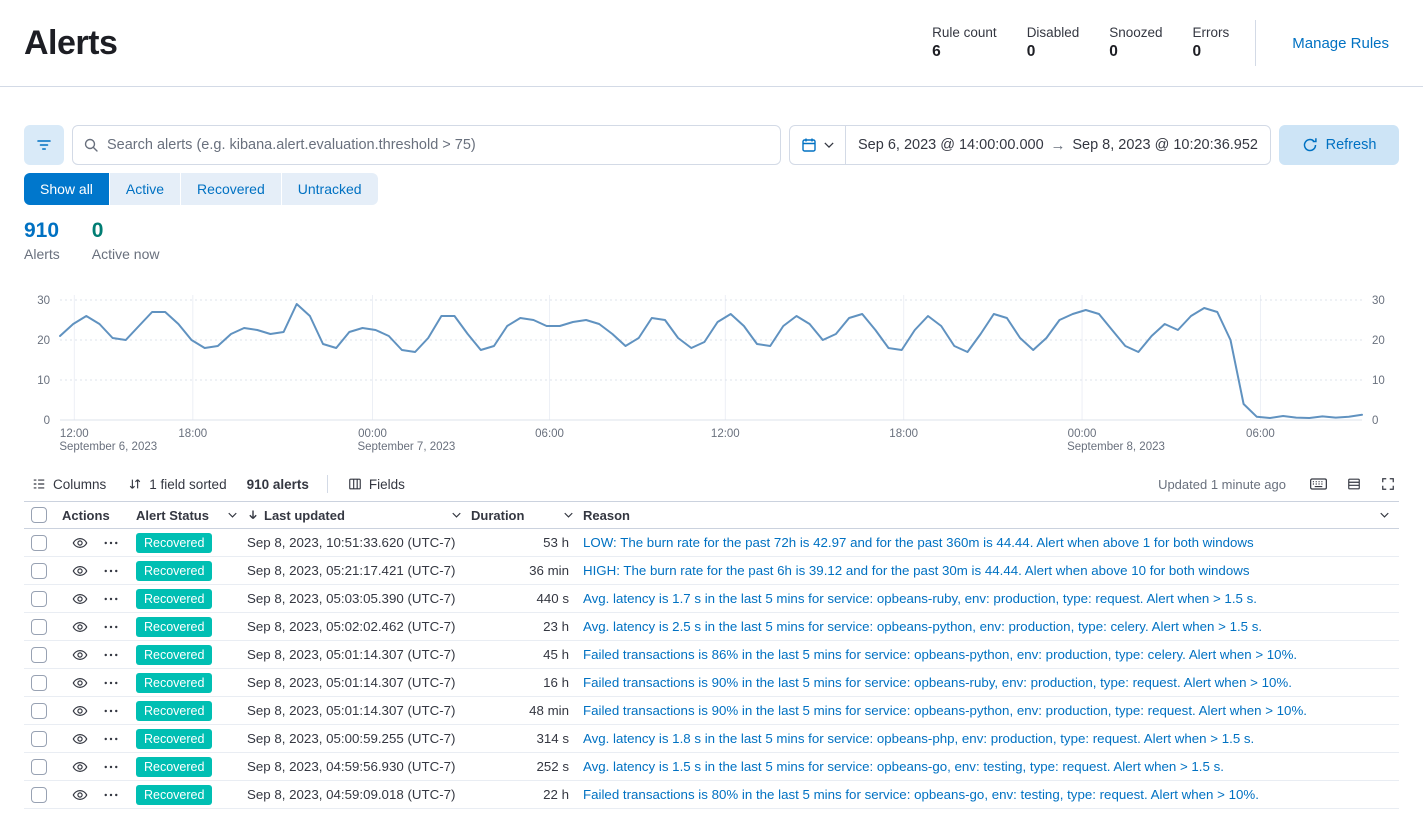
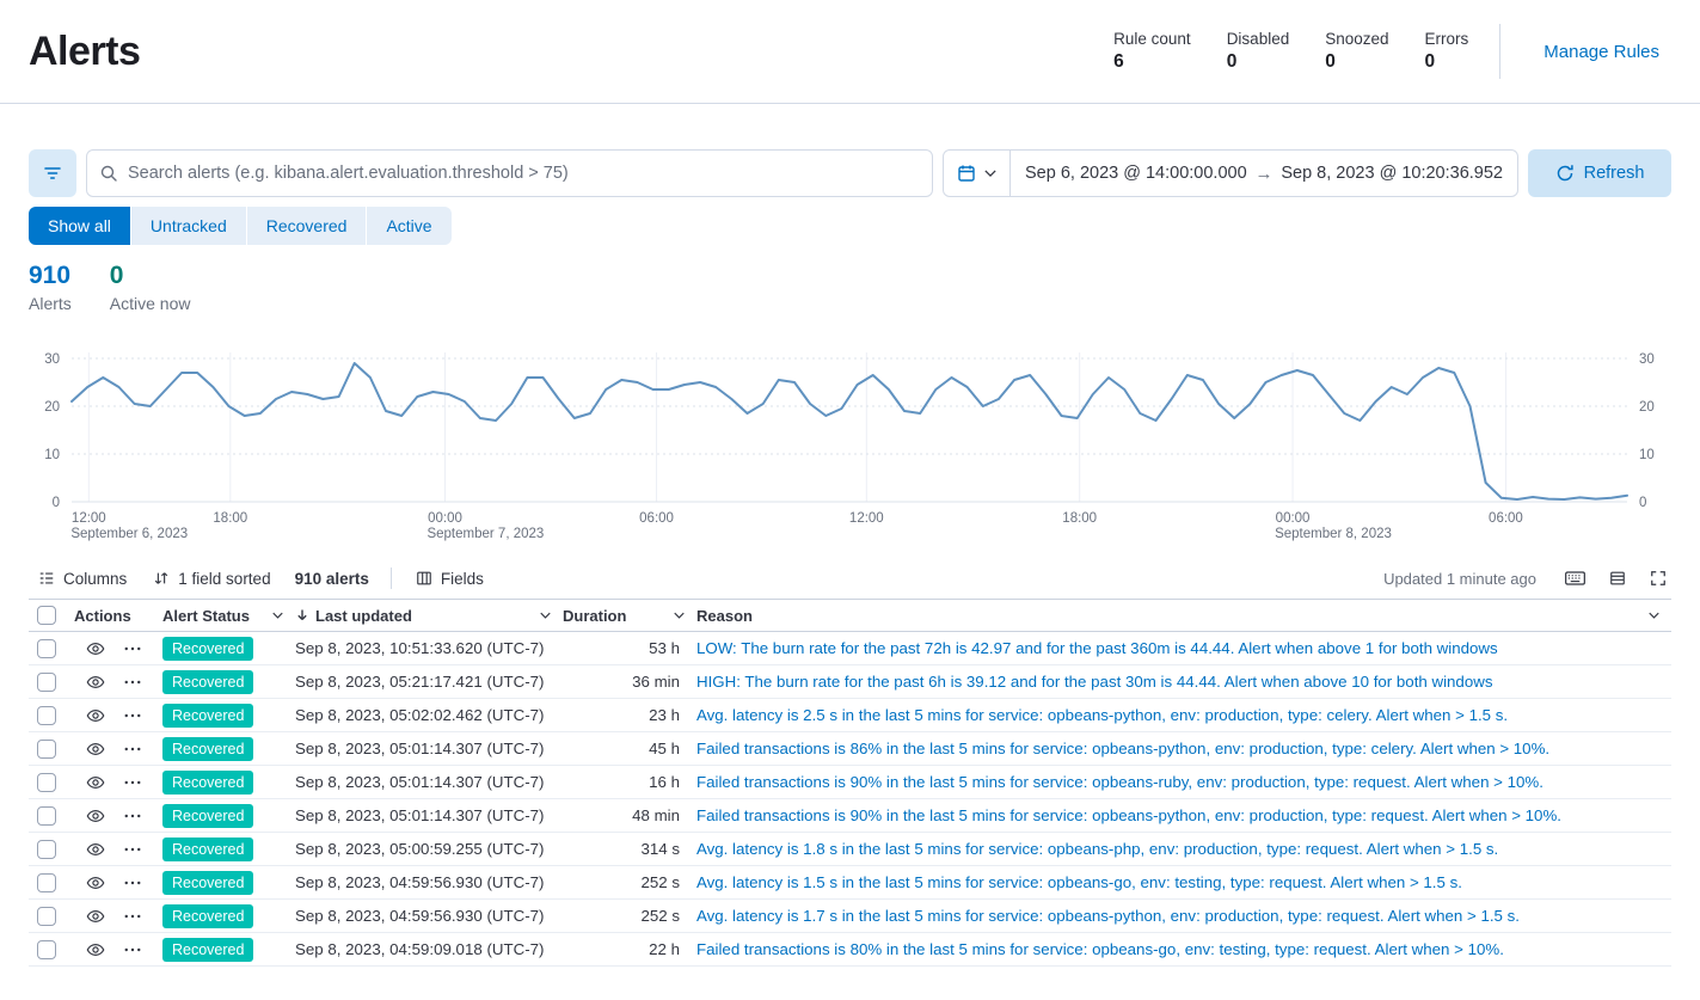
  Alerts
  Rule count
  6
  Disabled
  0
  Snoozed
  0
  Errors
  0
  Manage Rules
  Search alerts (e.g. kibana.alert.evaluation.threshold > 75)
  Sep 6, 2023 @ 14:00:00.000
  →
  Sep 8, 2023 @ 10:20:36.952
  Refresh
  Show all
- Active
+ Untracked
  Recovered
- Untracked
+ Active
  910
  Alerts
  0
  Active now
  0
  0
  10
  10
  20
  20
  30
  30
  12:00
  September 6, 2023
  18:00
  00:00
  September 7, 2023
  06:00
  12:00
  18:00
  00:00
  September 8, 2023
  06:00
  Columns
  1 field sorted
  910 alerts
  Fields
  Updated 1 minute ago
  	Actions	Alert Status	Last updated	Duration	Reason
  		Recovered	Sep 8, 2023, 10:51:33.620 (UTC-7)	53 h	LOW: The burn rate for the past 72h is 42.97 and for the past 360m is 44.44. Alert when above 1 for both windows
  		Recovered	Sep 8, 2023, 05:21:17.421 (UTC-7)	36 min	HIGH: The burn rate for the past 6h is 39.12 and for the past 30m is 44.44. Alert when above 10 for both windows
- 		Recovered	Sep 8, 2023, 05:03:05.390 (UTC-7)	440 s	Avg. latency is 1.7 s in the last 5 mins for service: opbeans-ruby, env: production, type: request. Alert when > 1.5 s.
  		Recovered	Sep 8, 2023, 05:02:02.462 (UTC-7)	23 h	Avg. latency is 2.5 s in the last 5 mins for service: opbeans-python, env: production, type: celery. Alert when > 1.5 s.
  		Recovered	Sep 8, 2023, 05:01:14.307 (UTC-7)	45 h	Failed transactions is 86% in the last 5 mins for service: opbeans-python, env: production, type: celery. Alert when > 10%.
  		Recovered	Sep 8, 2023, 05:01:14.307 (UTC-7)	16 h	Failed transactions is 90% in the last 5 mins for service: opbeans-ruby, env: production, type: request. Alert when > 10%.
  		Recovered	Sep 8, 2023, 05:01:14.307 (UTC-7)	48 min	Failed transactions is 90% in the last 5 mins for service: opbeans-python, env: production, type: request. Alert when > 10%.
  		Recovered	Sep 8, 2023, 05:00:59.255 (UTC-7)	314 s	Avg. latency is 1.8 s in the last 5 mins for service: opbeans-php, env: production, type: request. Alert when > 1.5 s.
  		Recovered	Sep 8, 2023, 04:59:56.930 (UTC-7)	252 s	Avg. latency is 1.5 s in the last 5 mins for service: opbeans-go, env: testing, type: request. Alert when > 1.5 s.
+ 		Recovered	Sep 8, 2023, 04:59:56.930 (UTC-7)	252 s	Avg. latency is 1.7 s in the last 5 mins for service: opbeans-python, env: production, type: request. Alert when > 1.5 s.
  		Recovered	Sep 8, 2023, 04:59:09.018 (UTC-7)	22 h	Failed transactions is 80% in the last 5 mins for service: opbeans-go, env: testing, type: request. Alert when > 10%.
